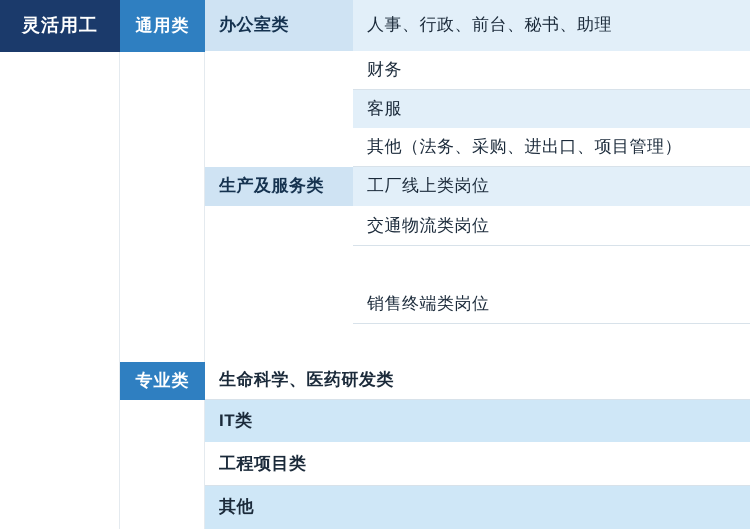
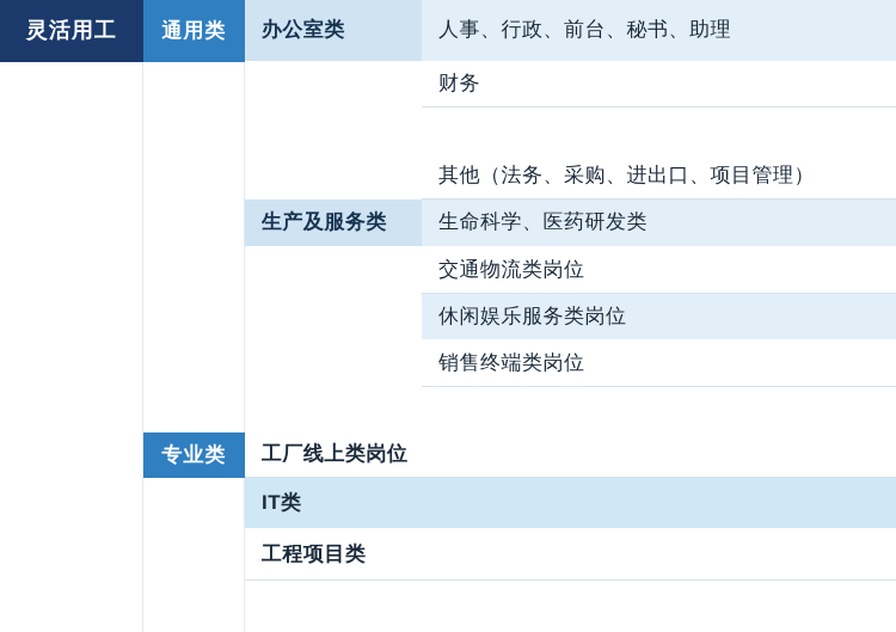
  灵活用工
  通用类
  专业类
  办公室类
  人事、行政、前台、秘书、助理
  财务
- 客服
  其他（法务、采购、进出口、项目管理）
  生产及服务类
- 工厂线上类岗位
+ 生命科学、医药研发类
  交通物流类岗位
+ 休闲娱乐服务类岗位
  销售终端类岗位
- 生命科学、医药研发类
+ 工厂线上类岗位
  IT类
  工程项目类
- 其他
